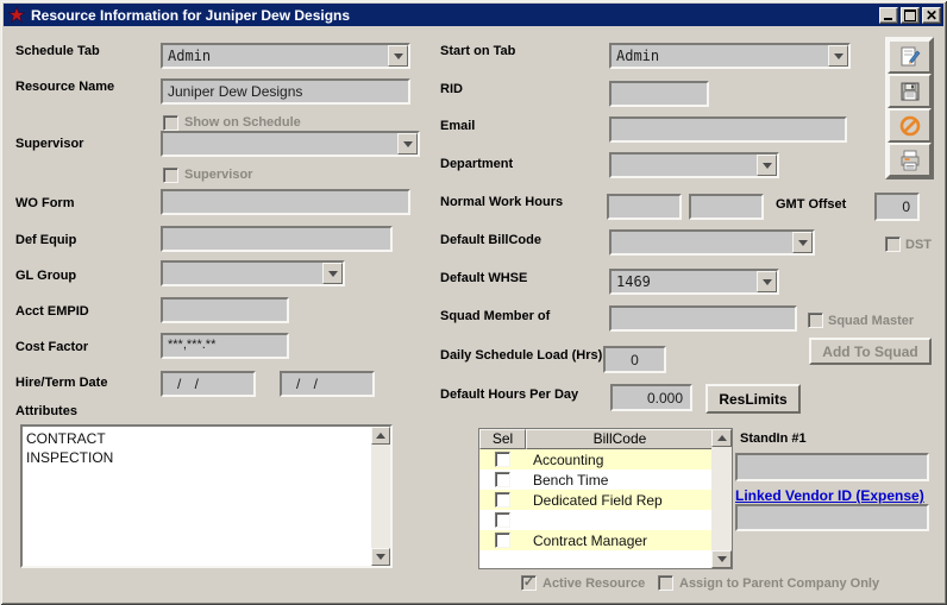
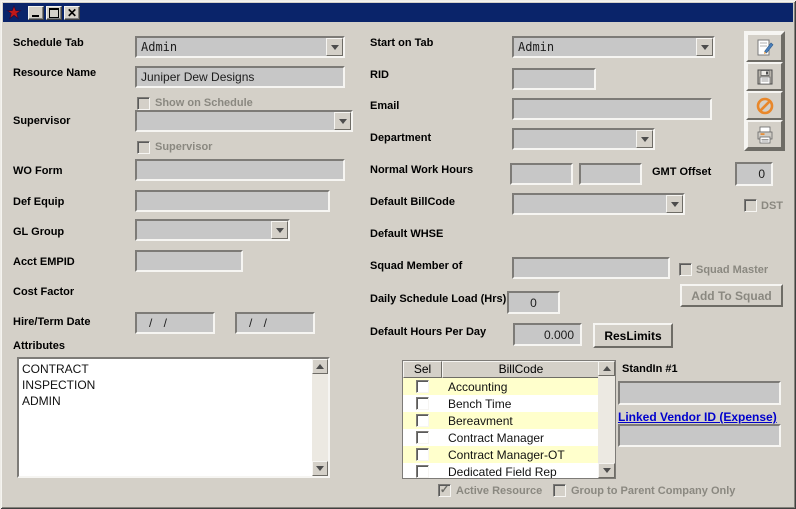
- Resource Information for Juniper Dew Designs
  ✕
  Schedule Tab
  Admin
  Resource Name
  Juniper Dew Designs
  Show on Schedule
  Supervisor
  Supervisor
  WO Form
  Def Equip
  GL Group
  Acct EMPID
  Cost Factor
- ***,***.**
  Hire/Term Date
  / /
  / /
  Attributes
  CONTRACT
  INSPECTION
+ ADMIN
  Start on Tab
  Admin
  RID
  Email
  Department
  Normal Work Hours
  GMT Offset
  0
  Default BillCode
  DST
  Default WHSE
- 1469
  Squad Member of
  Squad Master
  Add To Squad
  Daily Schedule Load (Hrs)
  0
  Default Hours Per Day
  0.000
  ResLimits
  Sel
  BillCode
  Accounting
  Bench Time
+ Bereavment
- Dedicated Field Rep
+ Contract Manager
+ Contract Manager-OT
- Contract Manager
+ Dedicated Field Rep
  StandIn #1
  Linked Vendor ID (Expense)
  Active Resource
- Assign to Parent Company Only
+ Group to Parent Company Only
